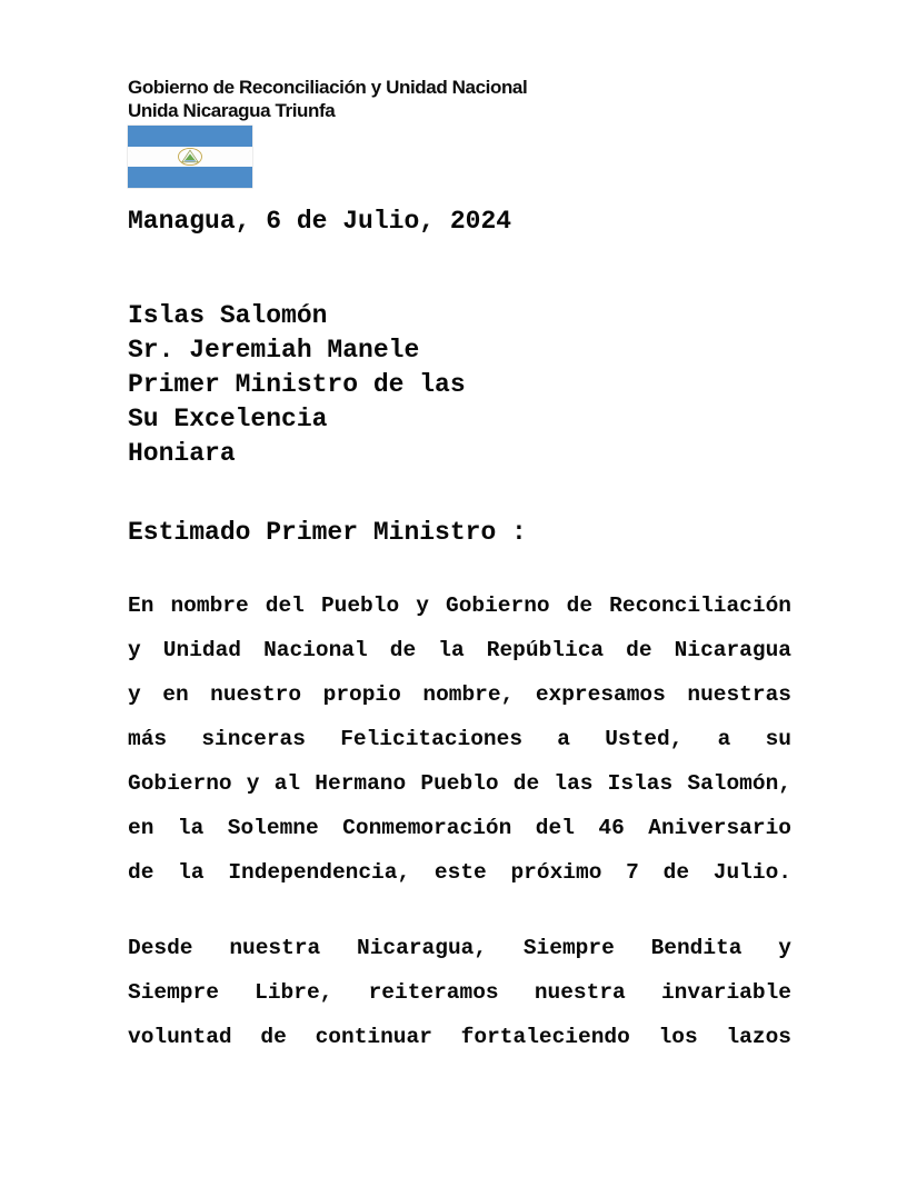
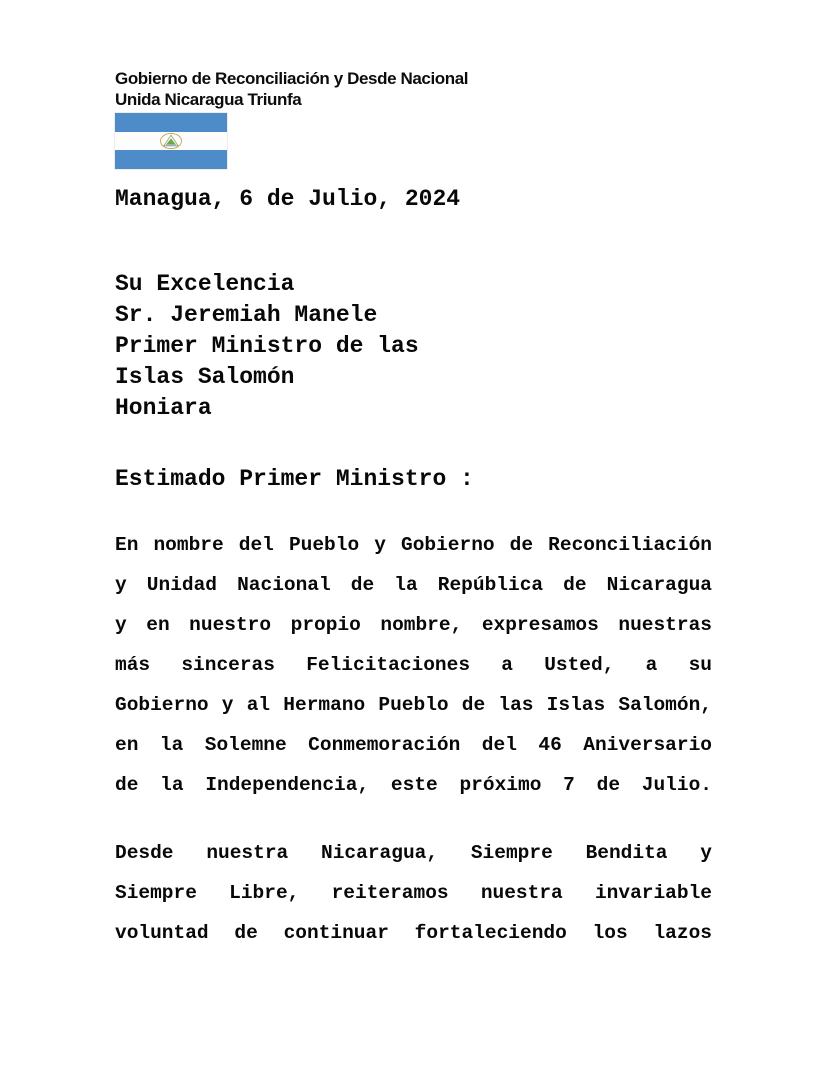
- Gobierno de Reconciliación y Unidad Nacional
+ Gobierno de Reconciliación y Desde Nacional
  Unida Nicaragua Triunfa
  Managua, 6 de Julio, 2024
- Islas Salomón
+ Su Excelencia
  Sr. Jeremiah Manele
  Primer Ministro de las
- Su Excelencia
+ Islas Salomón
  Honiara
  Estimado Primer Ministro :
  En nombre del Pueblo y Gobierno de Reconciliación
  y Unidad Nacional de la República de Nicaragua
  y en nuestro propio nombre, expresamos nuestras
  más sinceras Felicitaciones a Usted, a su
  Gobierno y al Hermano Pueblo de las Islas Salomón,
  en la Solemne Conmemoración del 46 Aniversario
  de la Independencia, este próximo 7 de Julio.
  Desde nuestra Nicaragua, Siempre Bendita y
  Siempre Libre, reiteramos nuestra invariable
  voluntad de continuar fortaleciendo los lazos
